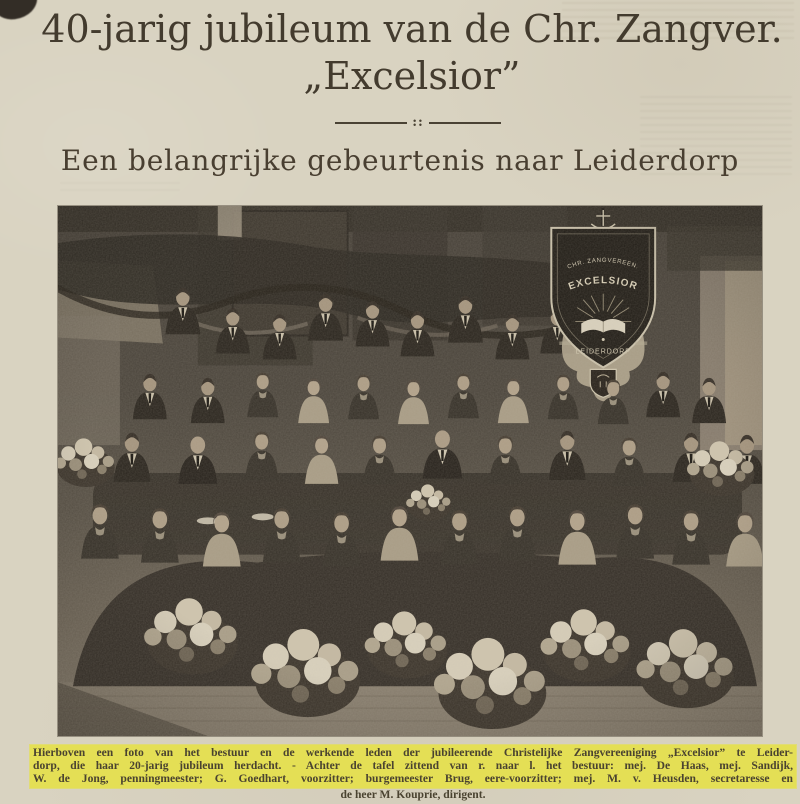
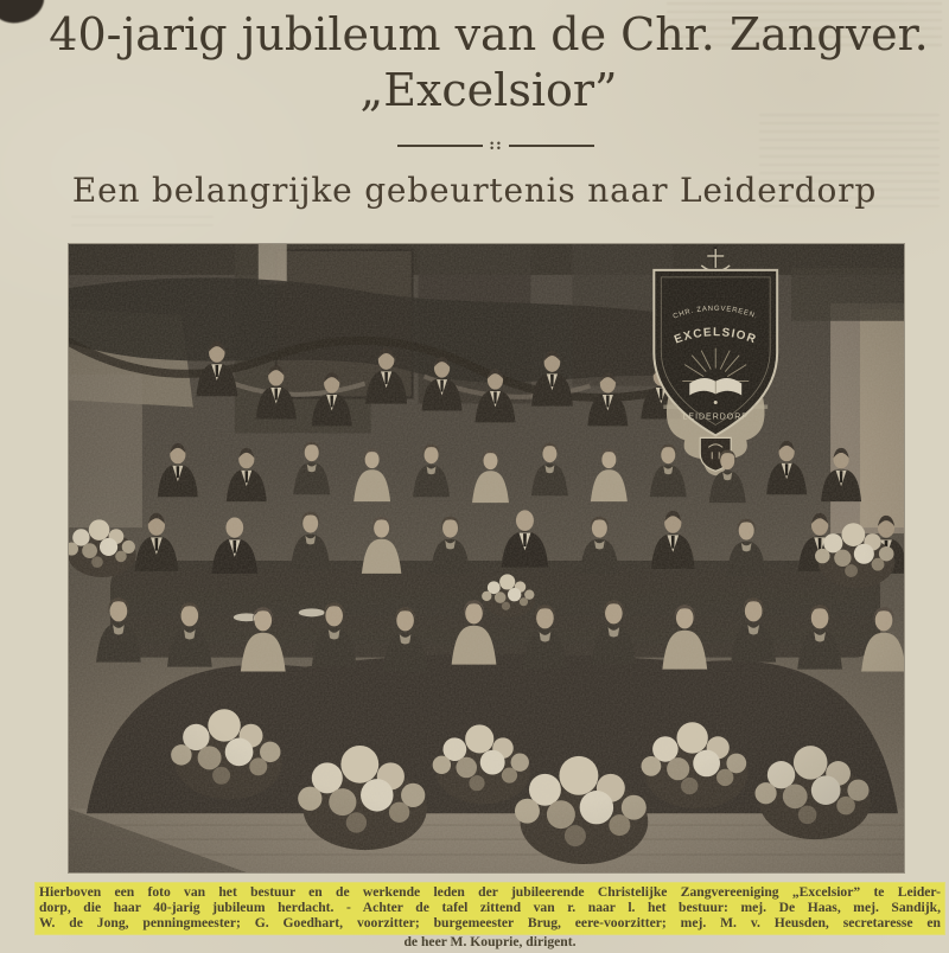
  40-jarig jubileum van de Chr. Zangver.
  „Excelsior”
  ::
  Een belangrijke gebeurtenis naar Leiderdorp
  Hierboven een foto van het bestuur en de werkende leden der jubileerende Christelijke Zangvereeniging „Excelsior” te Leider-
- dorp, die haar 20-jarig jubileum herdacht. - Achter de tafel zittend van r. naar l. het bestuur: mej. De Haas, mej. Sandijk,
+ dorp, die haar 40-jarig jubileum herdacht. - Achter de tafel zittend van r. naar l. het bestuur: mej. De Haas, mej. Sandijk,
  W. de Jong, penningmeester; G. Goedhart, voorzitter; burgemeester Brug, eere-voorzitter; mej. M. v. Heusden, secretaresse en
  de heer M. Kouprie, dirigent.
